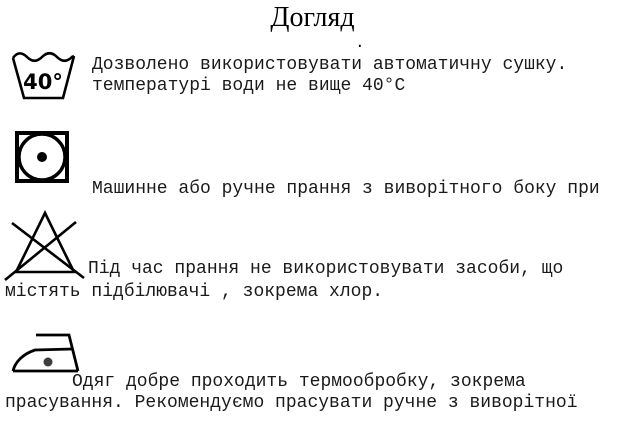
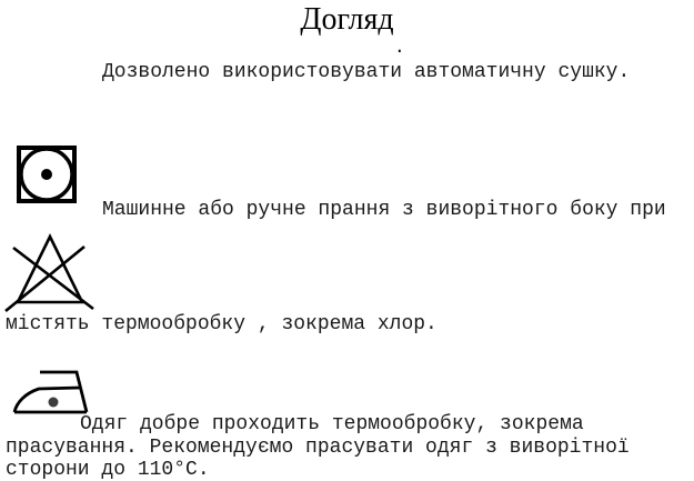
  Догляд
  .
- 40°
  Дозволено використовувати автоматичну сушку.
- температурі води не вище 40°C
  Машинне або ручне прання з виворітного боку при
- Під час прання не використовувати засоби, що
- містять підбілювачі , зокрема хлор.
+ містять термообробку , зокрема хлор.
  Одяг добре проходить термообробку, зокрема
- прасування. Рекомендуємо прасувати ручне з виворітної
+ прасування. Рекомендуємо прасувати одяг з виворітної
+ сторони до 110°C.
